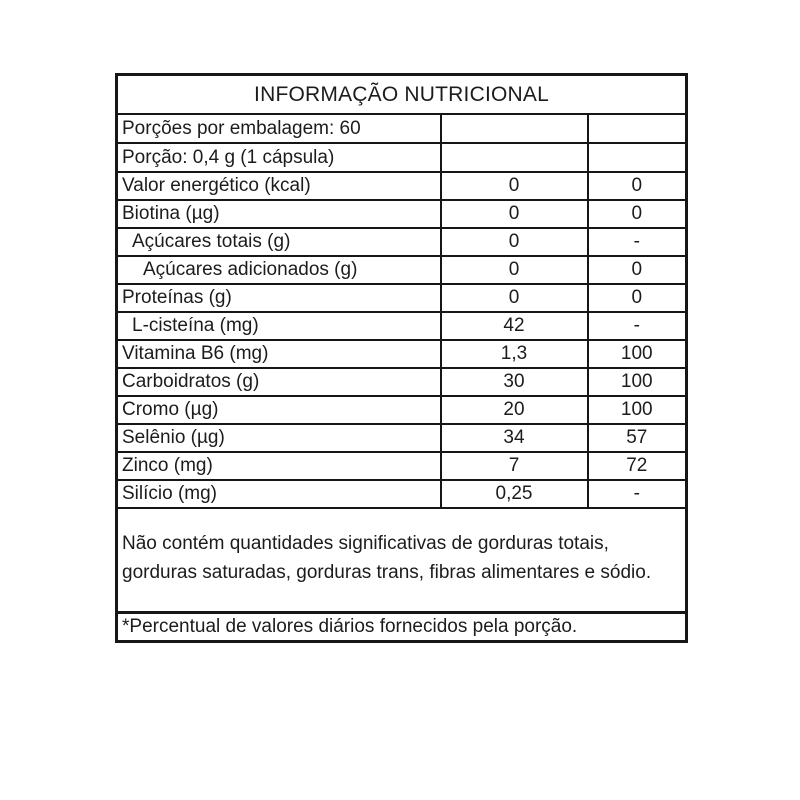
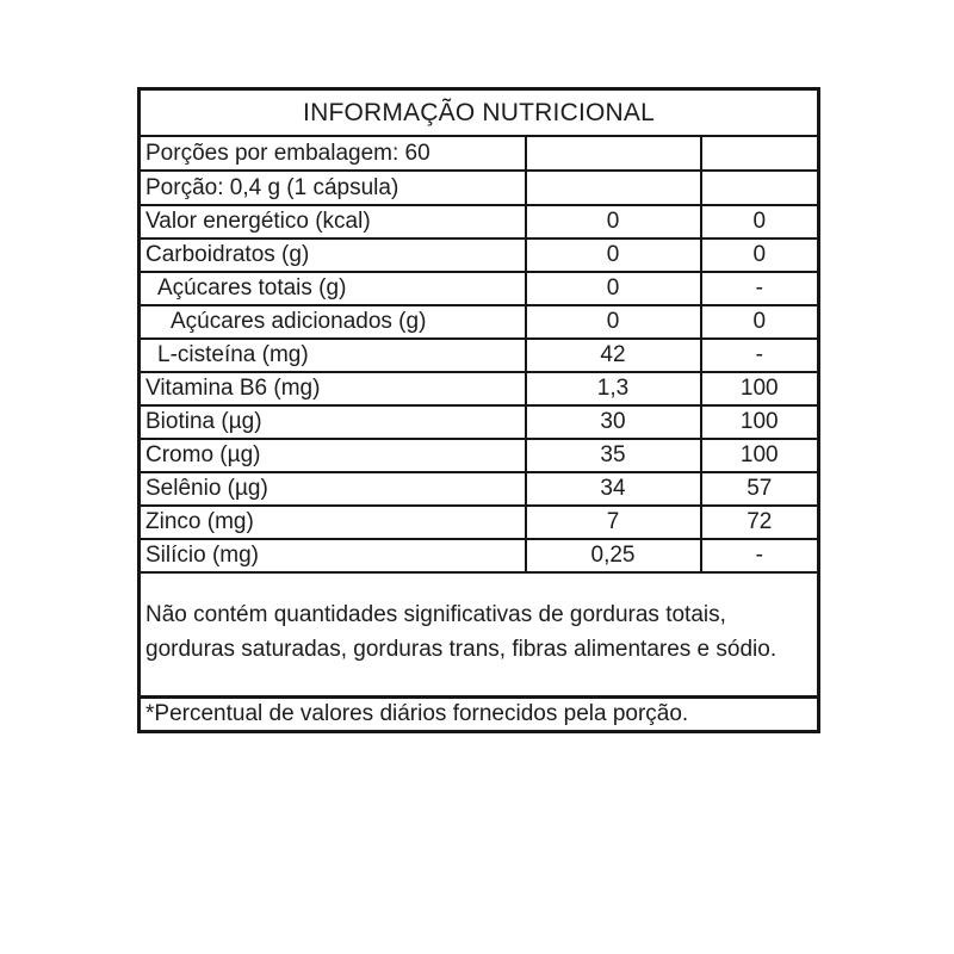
  INFORMAÇÃO NUTRICIONAL
  Porções por embalagem: 60
  Porção: 0,4 g (1 cápsula)
  Valor energético (kcal)	0	0
- Biotina (µg)	0	0
+ Carboidratos (g)	0	0
  Açúcares totais (g)	0	-
  Açúcares adicionados (g)	0	0
- Proteínas (g)	0	0
  L-cisteína (mg)	42	-
  Vitamina B6 (mg)	1,3	100
- Carboidratos (g)	30	100
+ Biotina (µg)	30	100
- Cromo (µg)	20	100
+ Cromo (µg)	35	100
  Selênio (µg)	34	57
  Zinco (mg)	7	72
  Silício (mg)	0,25	-
  Não contém quantidades significativas de gorduras totais, gorduras saturadas, gorduras trans, fibras alimentares e sódio.
  *Percentual de valores diários fornecidos pela porção.
